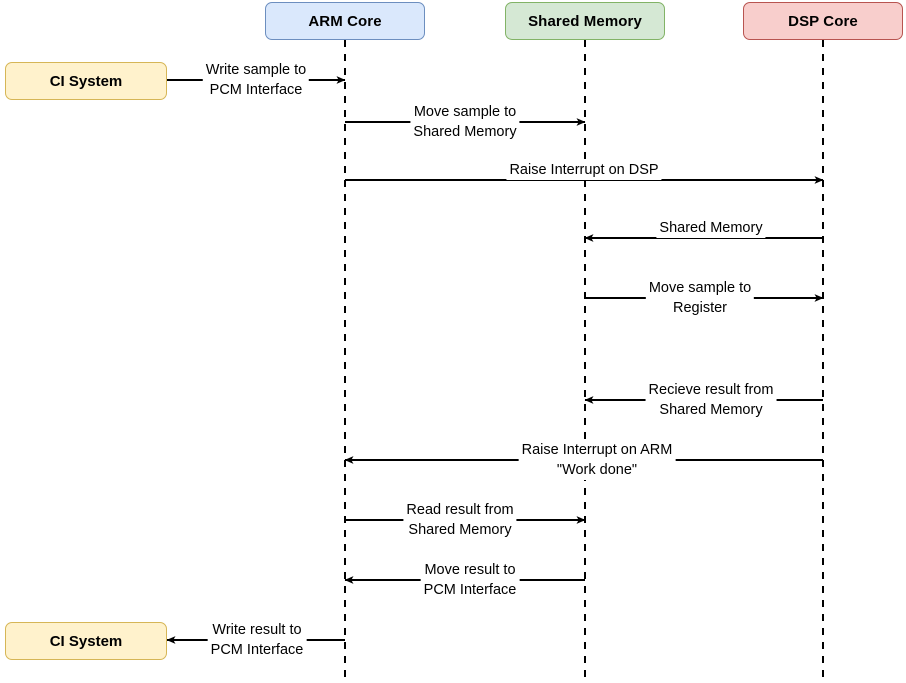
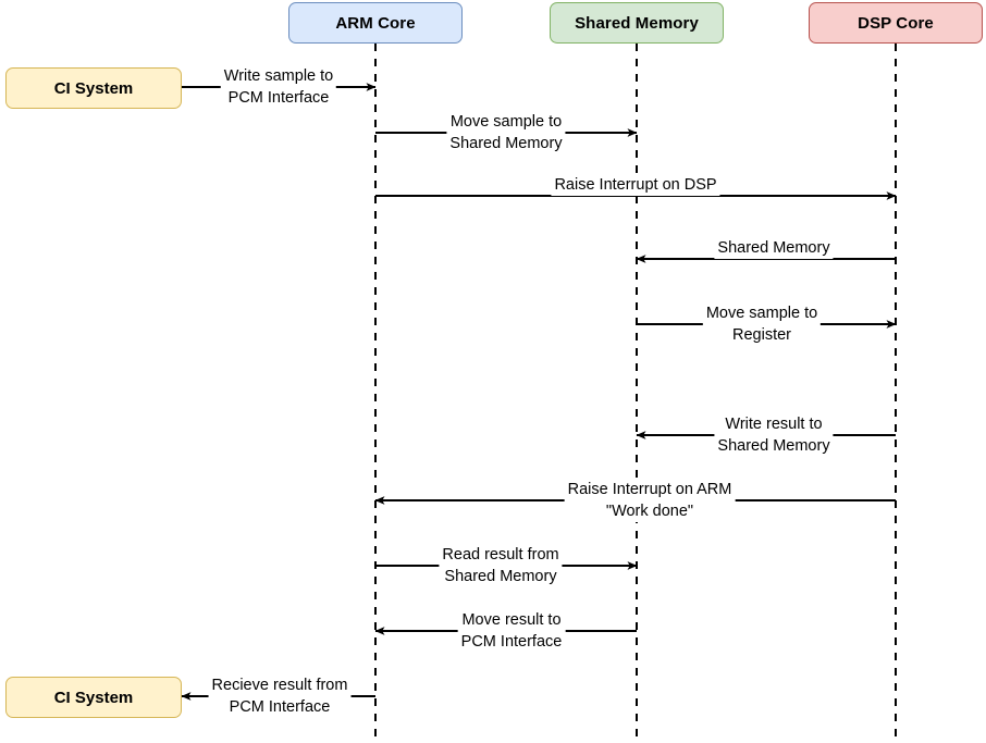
  ARM Core
  Shared Memory
  DSP Core
  CI System
  CI System
  Write sample to
  PCM Interface
  Move sample to
  Shared Memory
  Raise Interrupt on DSP
  Shared Memory
  Move sample to
  Register
- Recieve result from
+ Write result to
  Shared Memory
  Raise Interrupt on ARM
  "Work done"
  Read result from
  Shared Memory
  Move result to
  PCM Interface
- Write result to
+ Recieve result from
  PCM Interface
